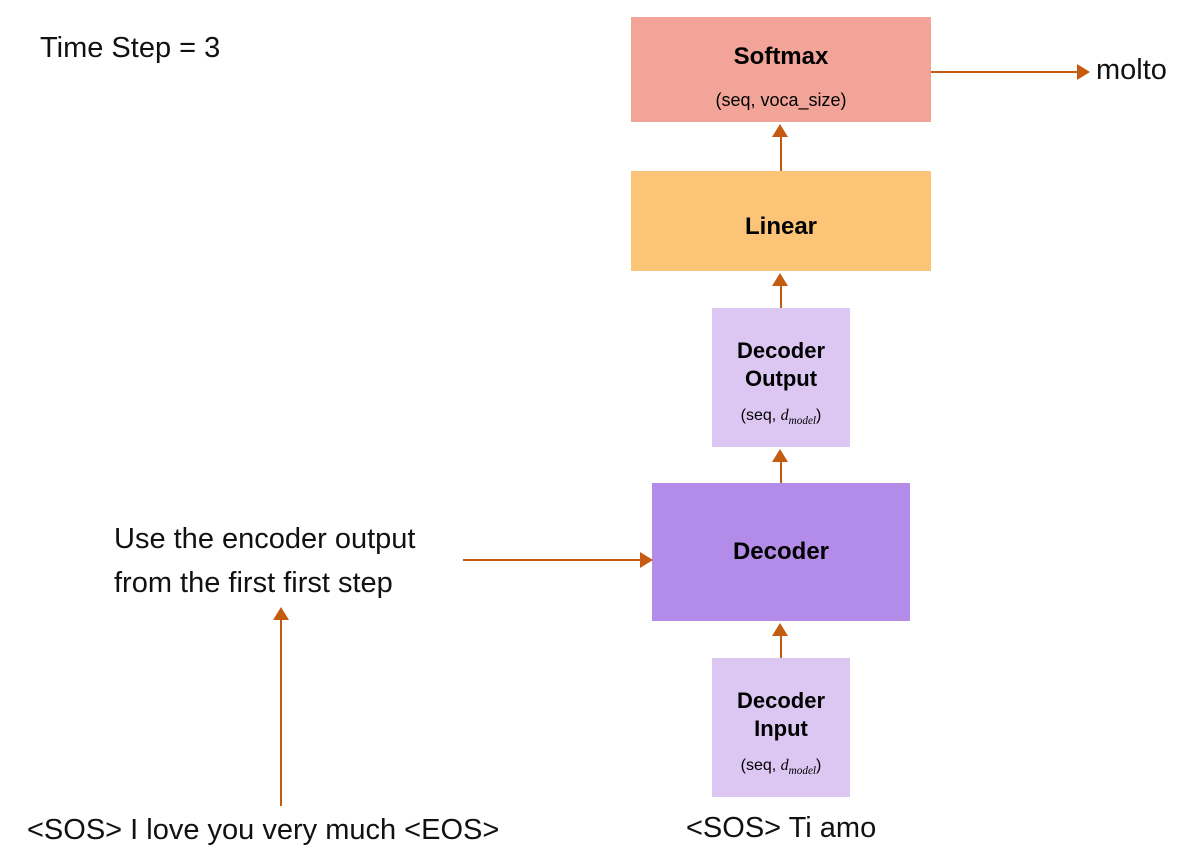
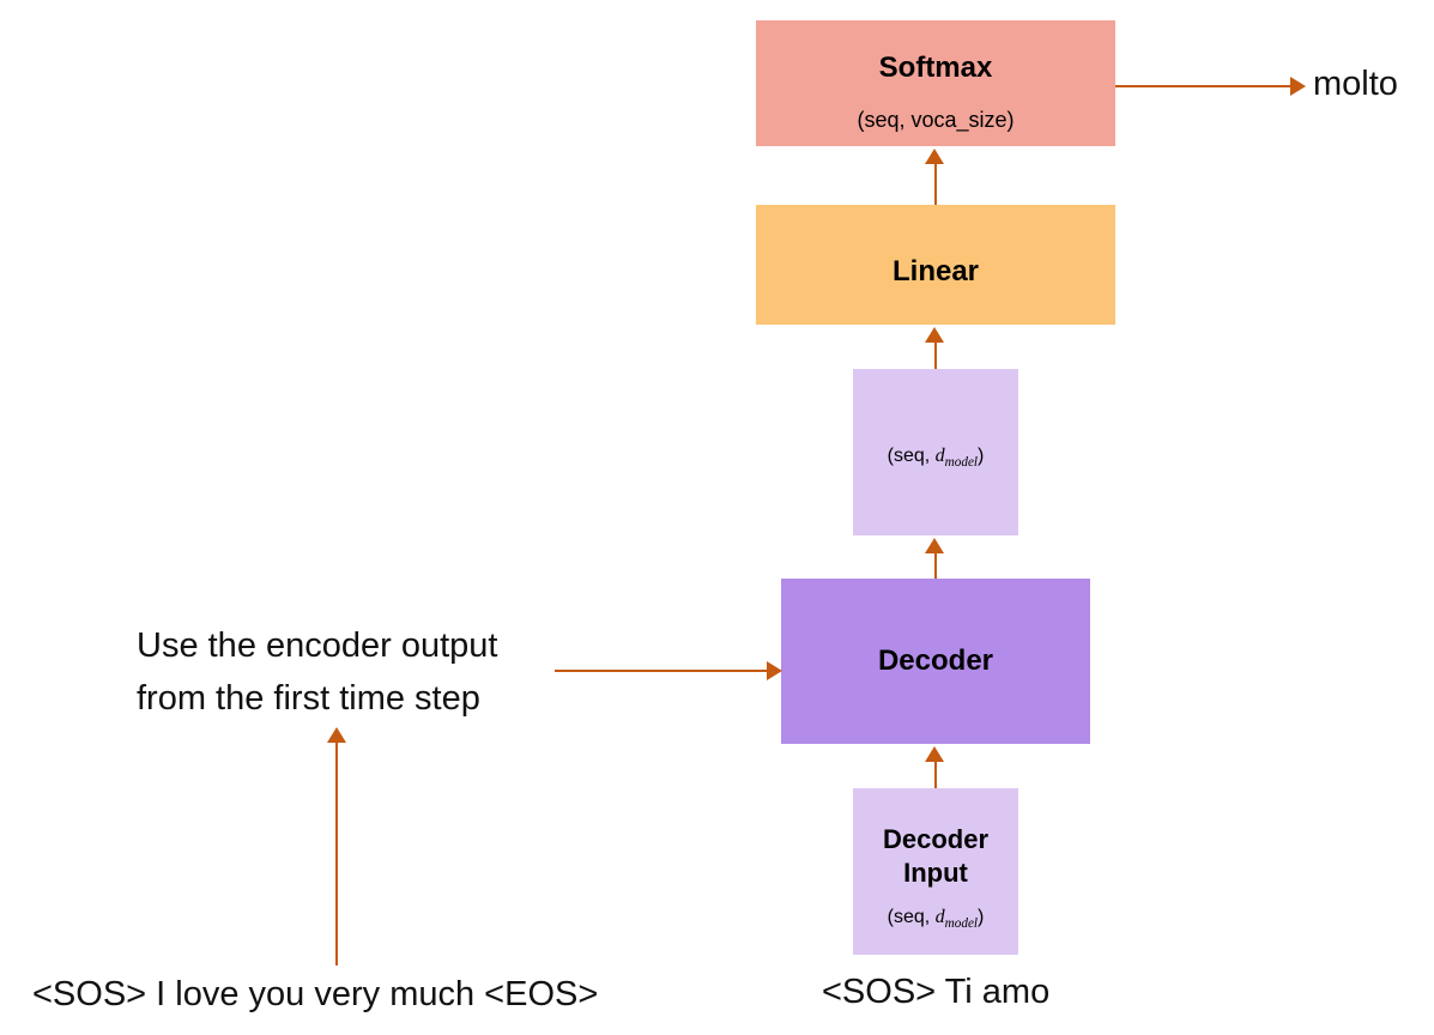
- Time Step = 3
  Softmax
  (seq, voca_size)
  Linear
- Decoder Output
  (seq, dmodel)
  Decoder
  Decoder Input
  (seq, dmodel)
  molto
  Use the encoder output
- from the first first step
+ from the first time step
  <SOS> I love you very much <EOS>
  <SOS> Ti amo
